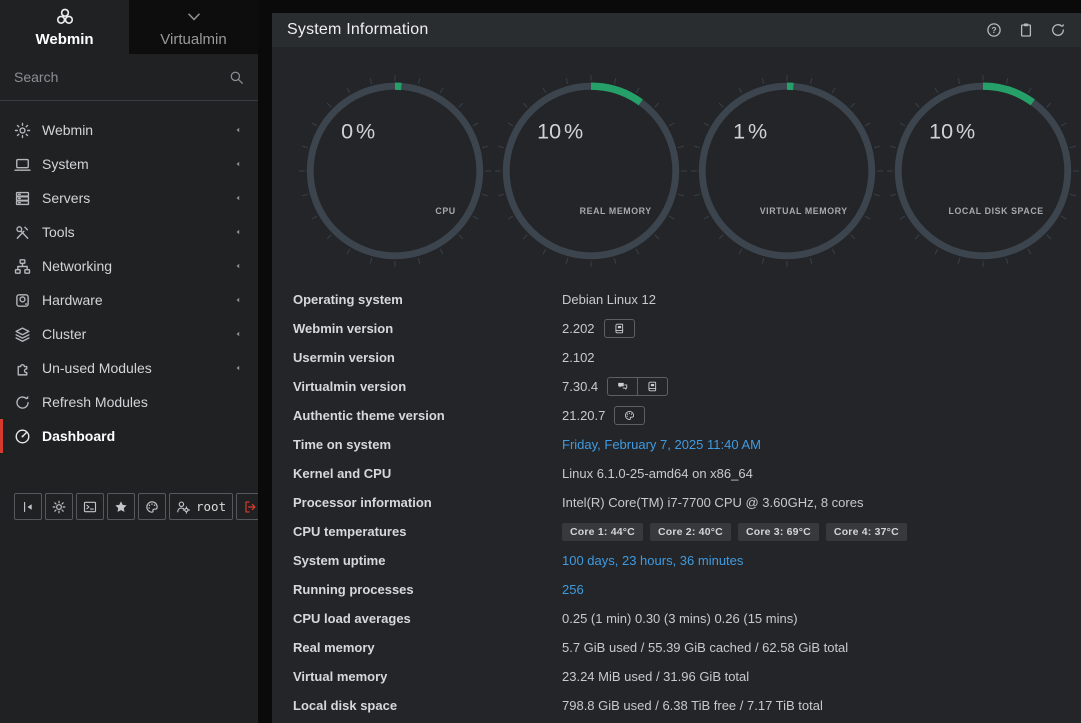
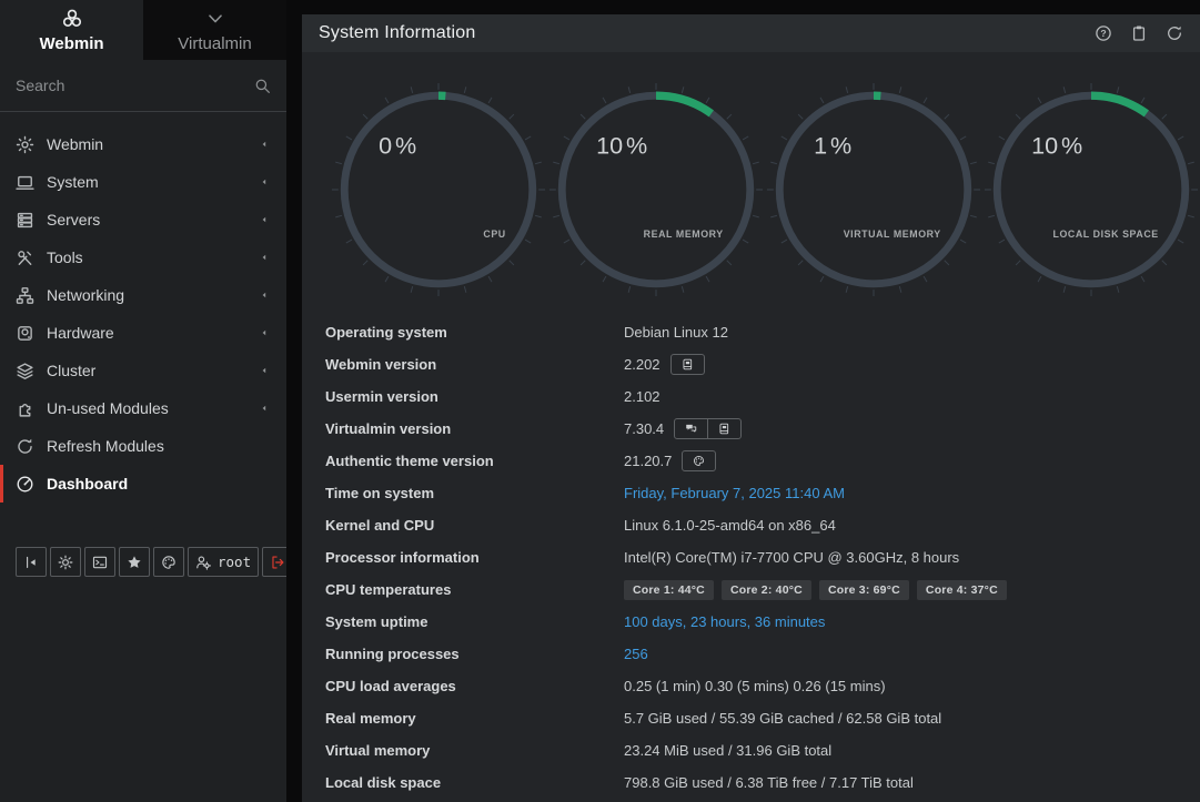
  Webmin
  Virtualmin
  Search
  Webmin
  System
  Servers
  Tools
  Networking
  Hardware
  Cluster
  Un-used Modules
  Refresh Modules
  Dashboard
  root
  System Information
  ?
  0%
  CPU
  10%
  REAL MEMORY
  1%
  VIRTUAL MEMORY
  10%
  LOCAL DISK SPACE
  Operating system
  Debian Linux 12
  Webmin version
  2.202
  Usermin version
  2.102
  Virtualmin version
  7.30.4
  Authentic theme version
  21.20.7
  Time on system
  Friday, February 7, 2025 11:40 AM
  Kernel and CPU
  Linux 6.1.0-25-amd64 on x86_64
  Processor information
- Intel(R) Core(TM) i7-7700 CPU @ 3.60GHz, 8 cores
+ Intel(R) Core(TM) i7-7700 CPU @ 3.60GHz, 8 hours
  CPU temperatures
  Core 1: 44°C
  Core 2: 40°C
  Core 3: 69°C
  Core 4: 37°C
  System uptime
  100 days, 23 hours, 36 minutes
  Running processes
  256
  CPU load averages
- 0.25 (1 min) 0.30 (3 mins) 0.26 (15 mins)
+ 0.25 (1 min) 0.30 (5 mins) 0.26 (15 mins)
  Real memory
  5.7 GiB used / 55.39 GiB cached / 62.58 GiB total
  Virtual memory
  23.24 MiB used / 31.96 GiB total
  Local disk space
  798.8 GiB used / 6.38 TiB free / 7.17 TiB total
